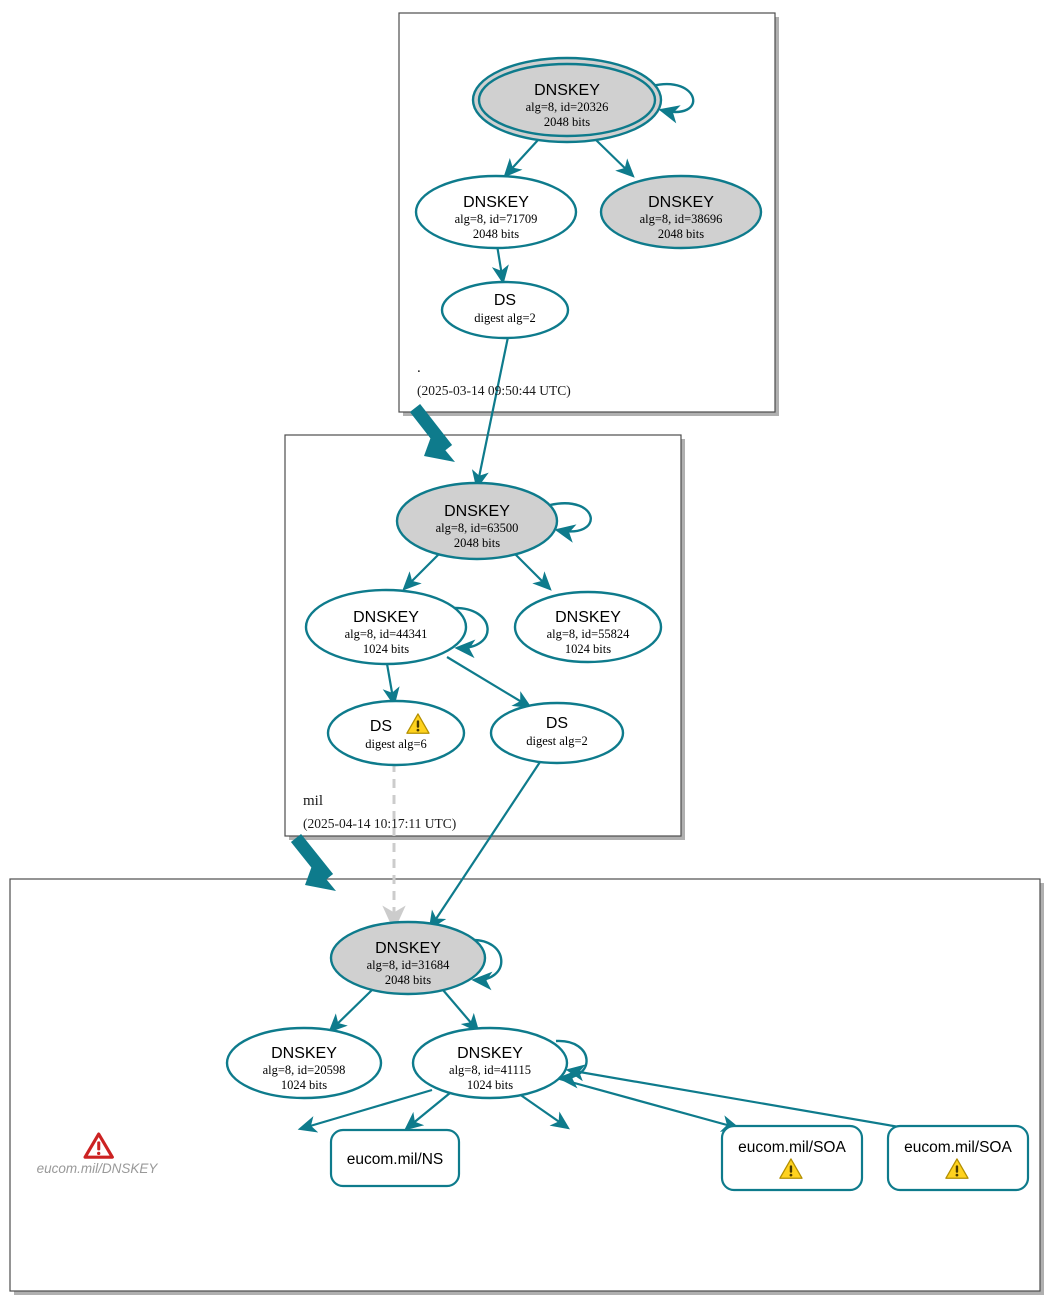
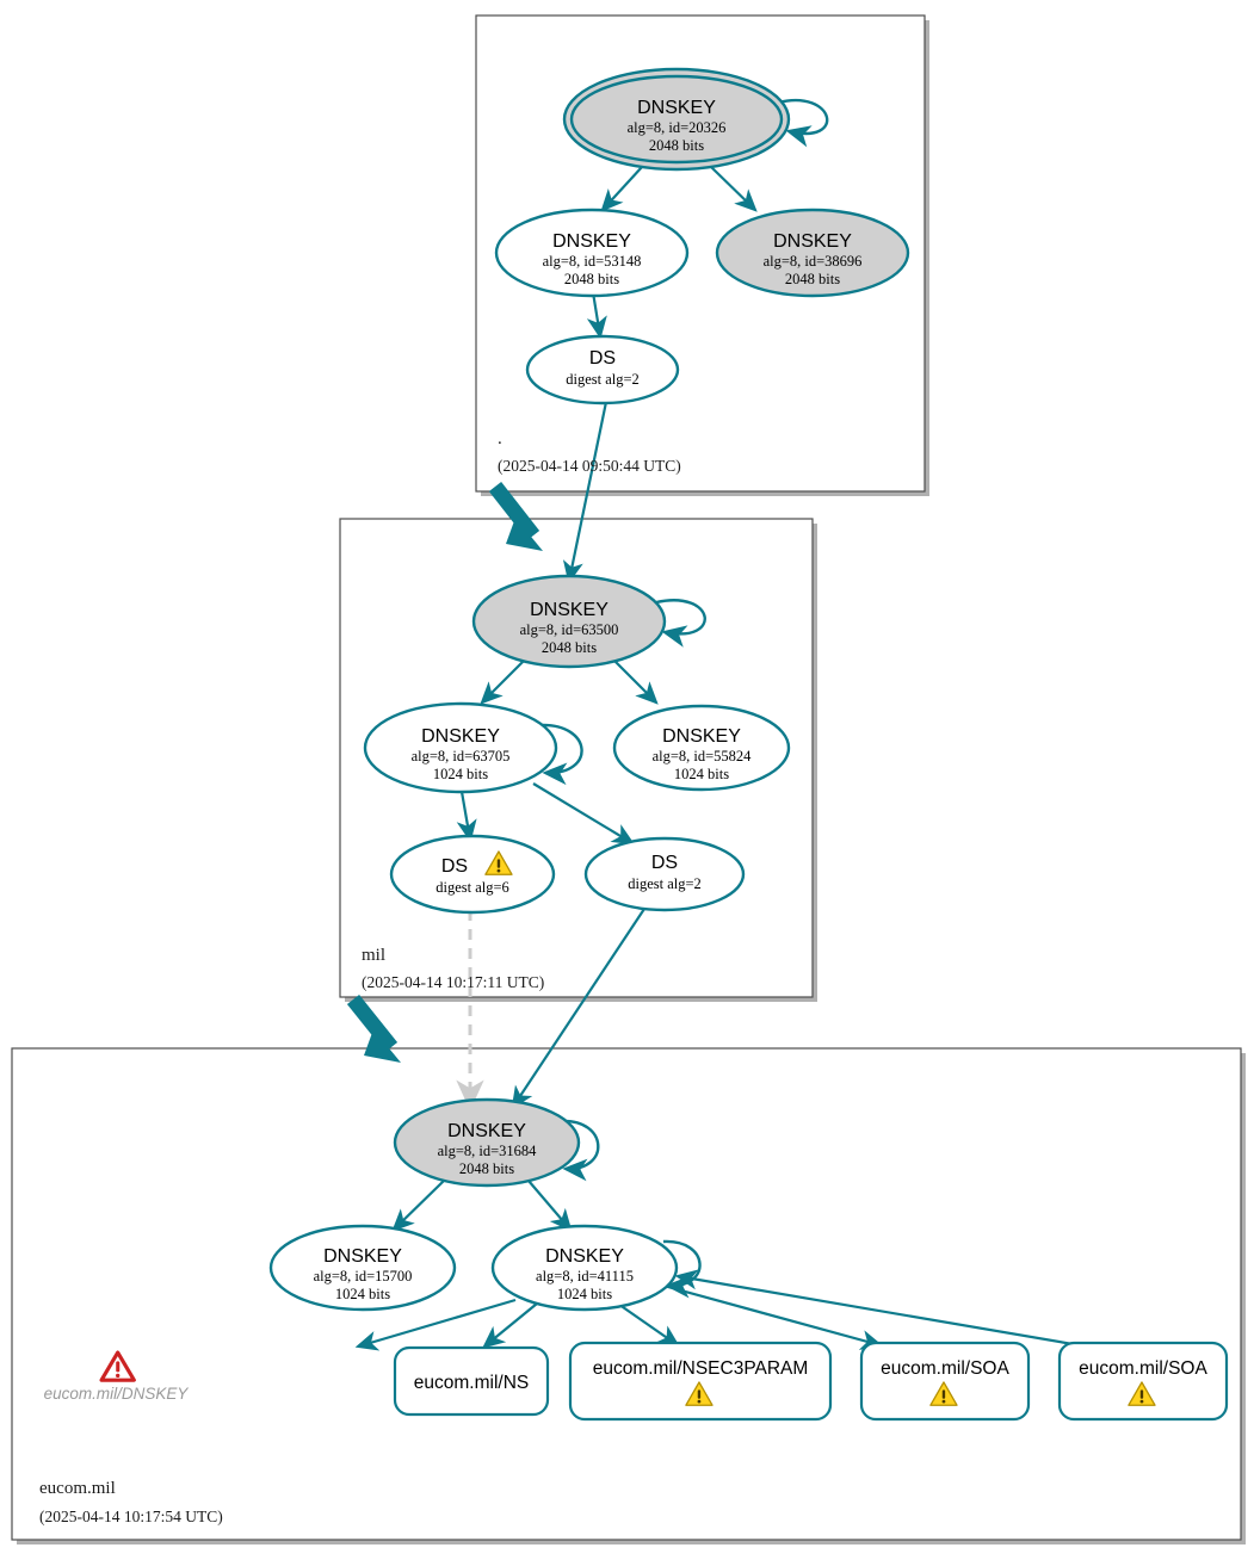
  DNSKEY
  alg=8, id=20326
  2048 bits
  DNSKEY
- alg=8, id=71709
+ alg=8, id=53148
  2048 bits
  DNSKEY
  alg=8, id=38696
  2048 bits
  DS
  digest alg=2
  .
- (2025-03-14 09:50:44 UTC)
+ (2025-04-14 09:50:44 UTC)
  DNSKEY
  alg=8, id=63500
  2048 bits
  DNSKEY
- alg=8, id=44341
+ alg=8, id=63705
  1024 bits
  DNSKEY
  alg=8, id=55824
  1024 bits
  DS
  digest alg=6
  DS
  digest alg=2
  mil
  (2025-04-14 10:17:11 UTC)
  DNSKEY
  alg=8, id=31684
  2048 bits
  DNSKEY
- alg=8, id=20598
+ alg=8, id=15700
  1024 bits
  DNSKEY
  alg=8, id=41115
  1024 bits
  eucom.mil/DNSKEY
  eucom.mil/NS
+ eucom.mil/NSEC3PARAM
  eucom.mil/SOA
  eucom.mil/SOA
+ eucom.mil
+ (2025-04-14 10:17:54 UTC)
